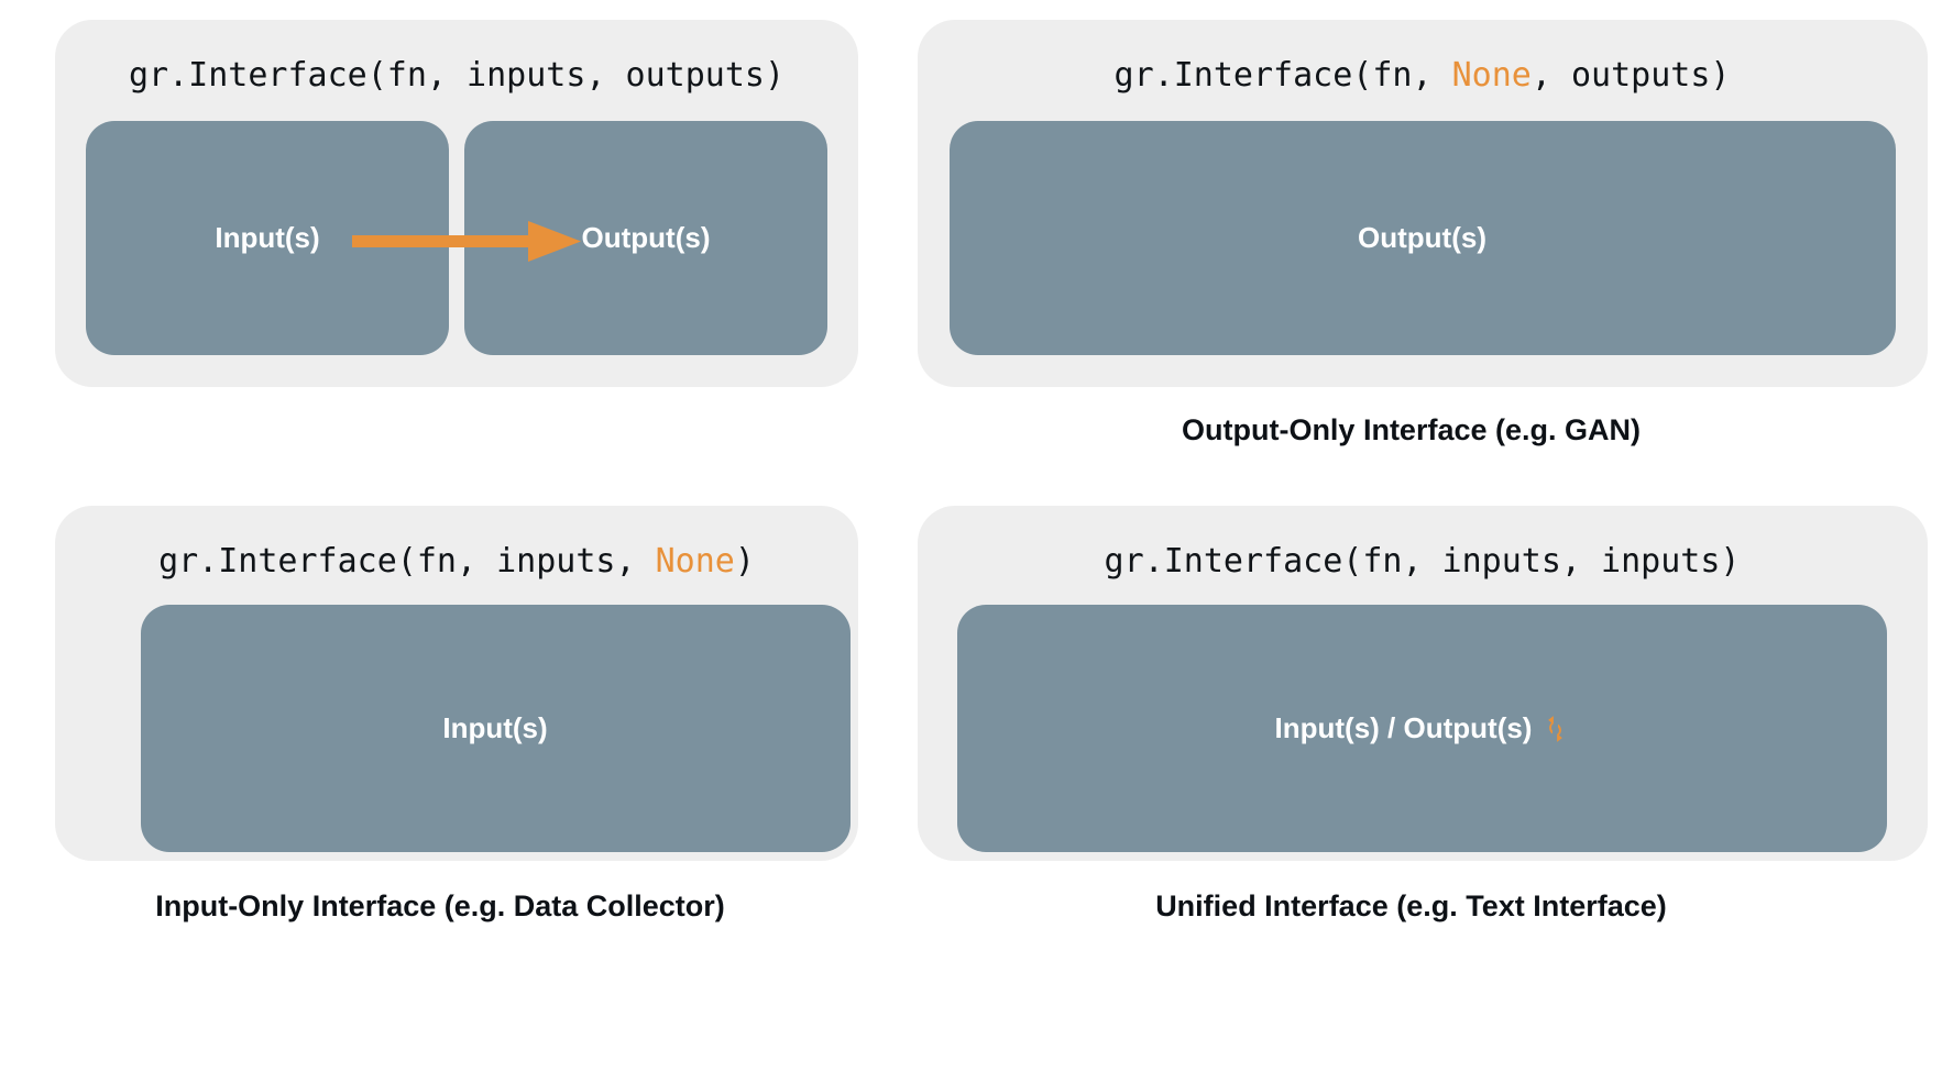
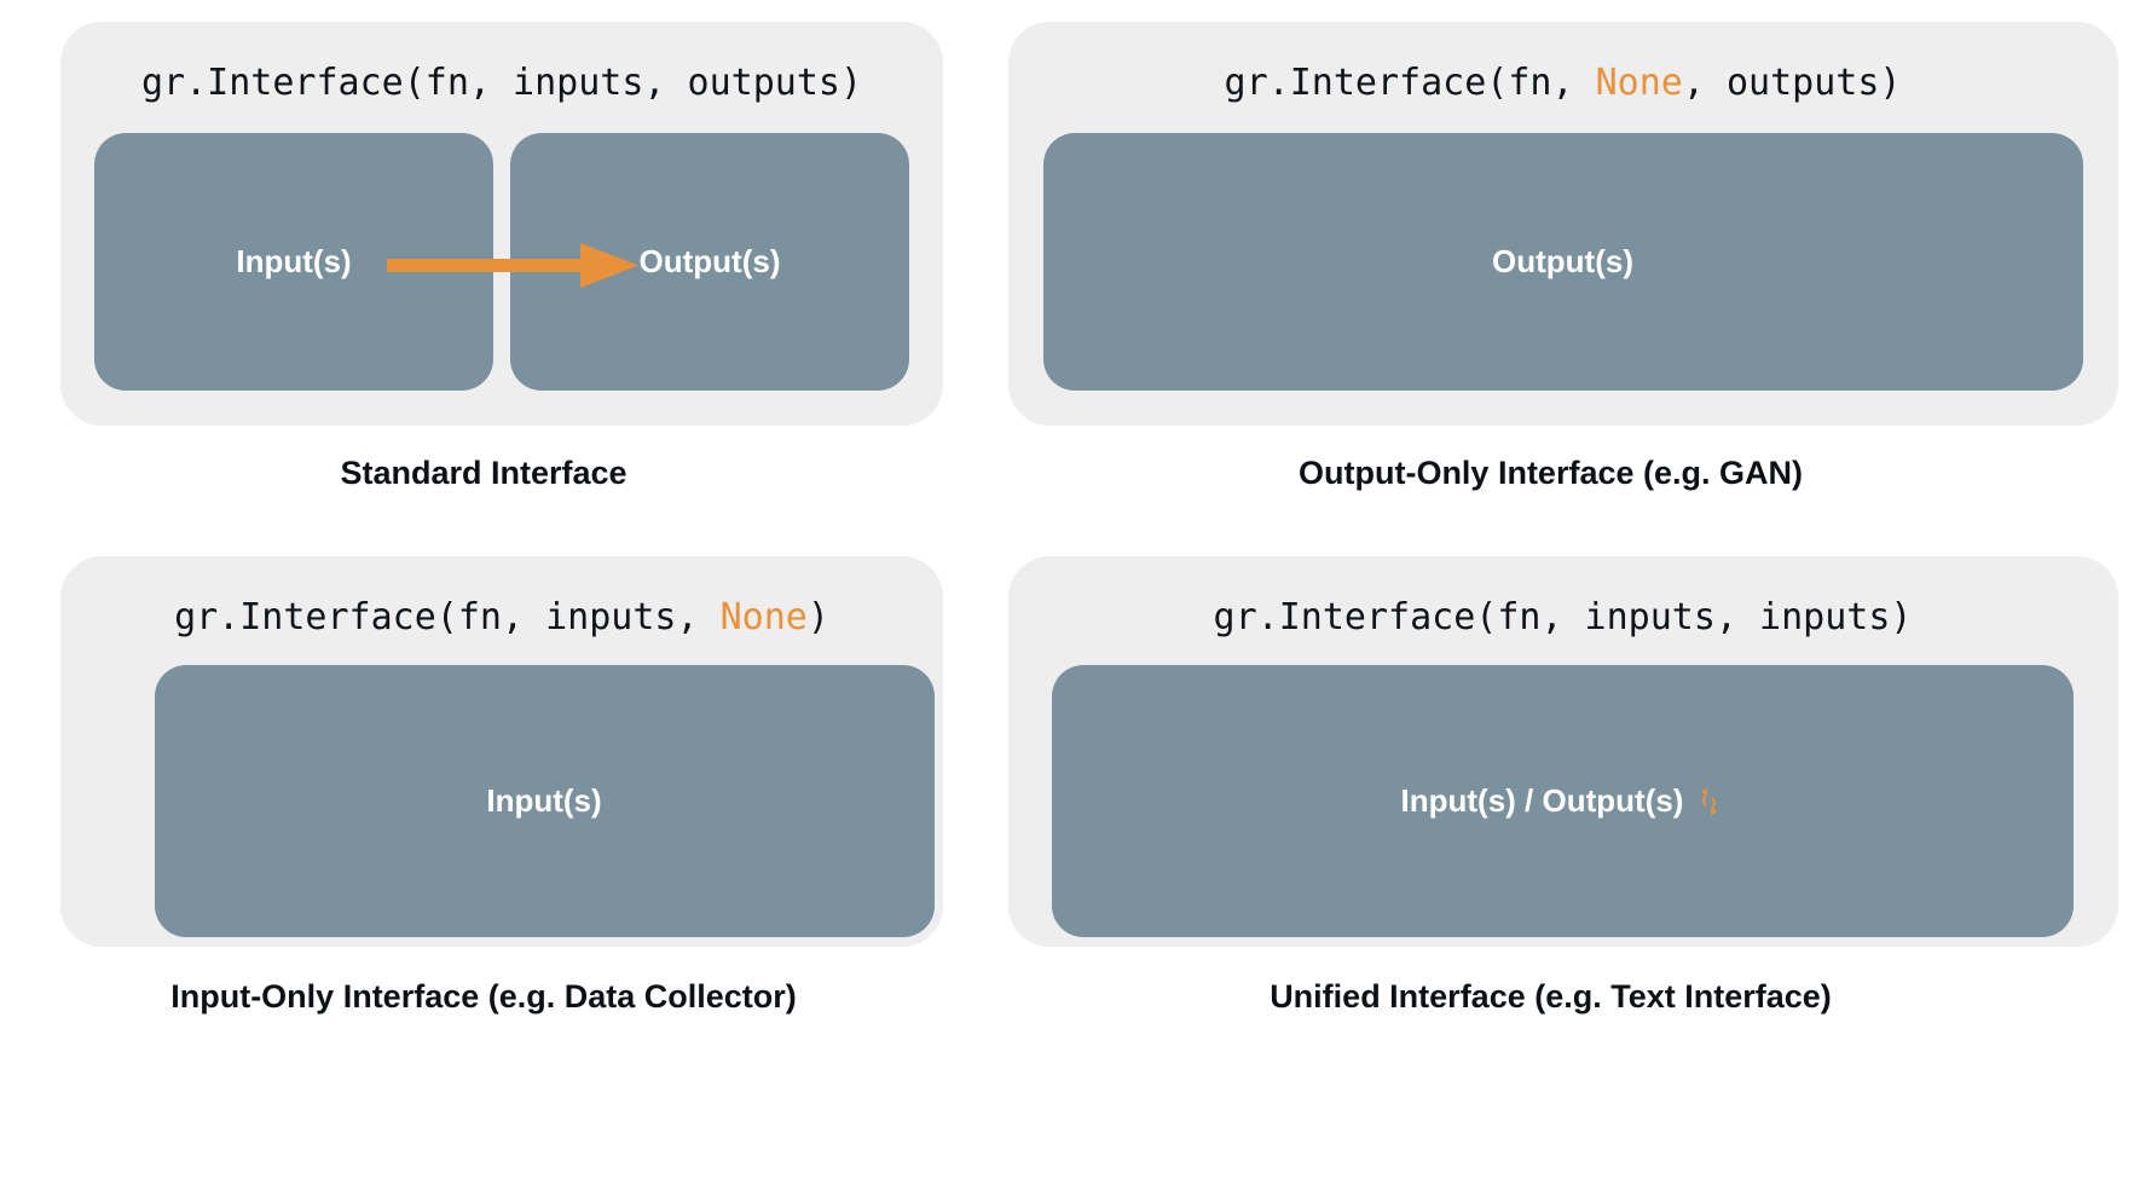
  gr.Interface(fn, inputs, outputs)
  Input(s)
  Output(s)
+ Standard Interface
  gr.Interface(fn, None, outputs)
  Output(s)
  Output-Only Interface (e.g. GAN)
  gr.Interface(fn, inputs, None)
  Input(s)
  Input-Only Interface (e.g. Data Collector)
  gr.Interface(fn, inputs, inputs)
  Input(s) / Output(s)
  Unified Interface (e.g. Text Interface)
